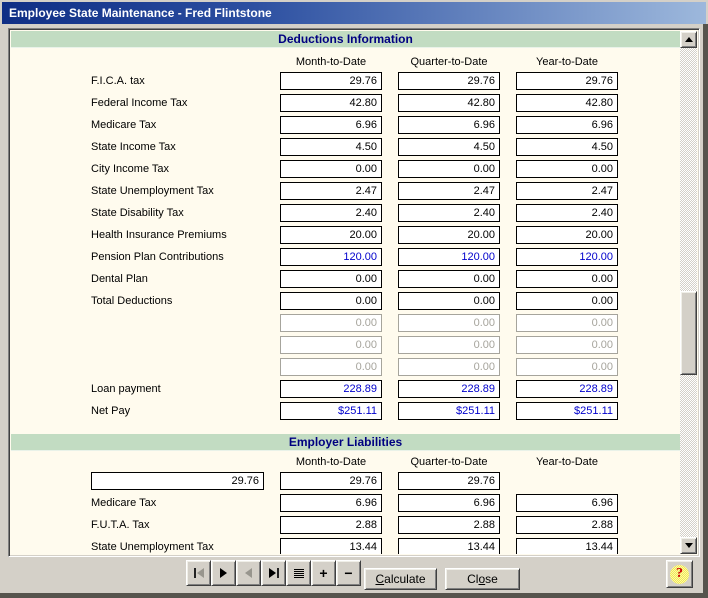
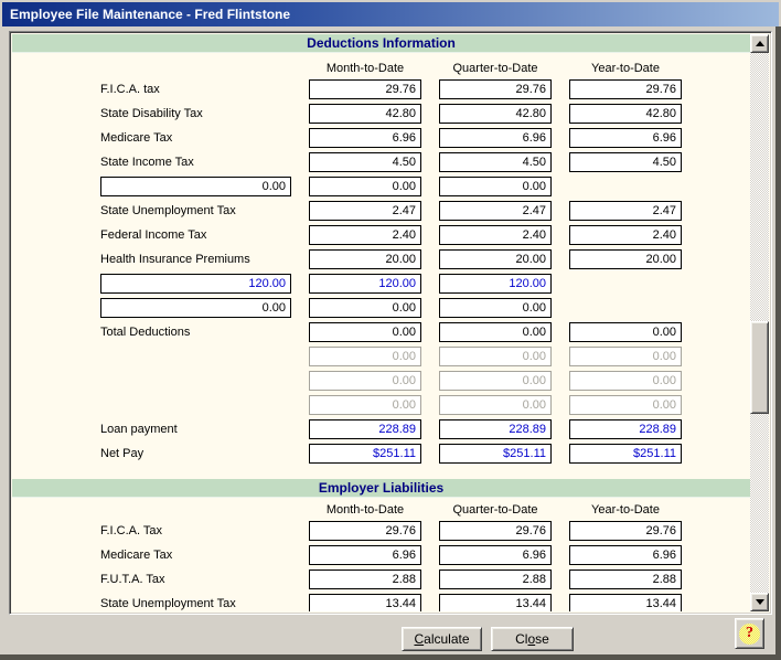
- Employee State Maintenance - Fred Flintstone
+ Employee File Maintenance - Fred Flintstone
  Deductions Information
  Month-to-Date
  Quarter-to-Date
  Year-to-Date
  F.I.C.A. tax
  29.76
  29.76
  29.76
- Federal Income Tax
+ State Disability Tax
  42.80
  42.80
  42.80
  Medicare Tax
  6.96
  6.96
  6.96
  State Income Tax
  4.50
  4.50
  4.50
- City Income Tax
  0.00
  0.00
  0.00
  State Unemployment Tax
  2.47
  2.47
  2.47
- State Disability Tax
+ Federal Income Tax
  2.40
  2.40
  2.40
  Health Insurance Premiums
  20.00
  20.00
  20.00
- Pension Plan Contributions
  120.00
  120.00
  120.00
- Dental Plan
  0.00
  0.00
  0.00
  Total Deductions
  0.00
  0.00
  0.00
  0.00
  0.00
  0.00
  0.00
  0.00
  0.00
  0.00
  0.00
  0.00
  Loan payment
  228.89
  228.89
  228.89
  Net Pay
  $251.11
  $251.11
  $251.11
  Employer Liabilities
  Month-to-Date
  Quarter-to-Date
  Year-to-Date
+ F.I.C.A. Tax
  29.76
  29.76
  29.76
  Medicare Tax
  6.96
  6.96
  6.96
  F.U.T.A. Tax
  2.88
  2.88
  2.88
  State Unemployment Tax
  13.44
  13.44
  13.44
- +
- −
  Calculate
  Close
  ?
